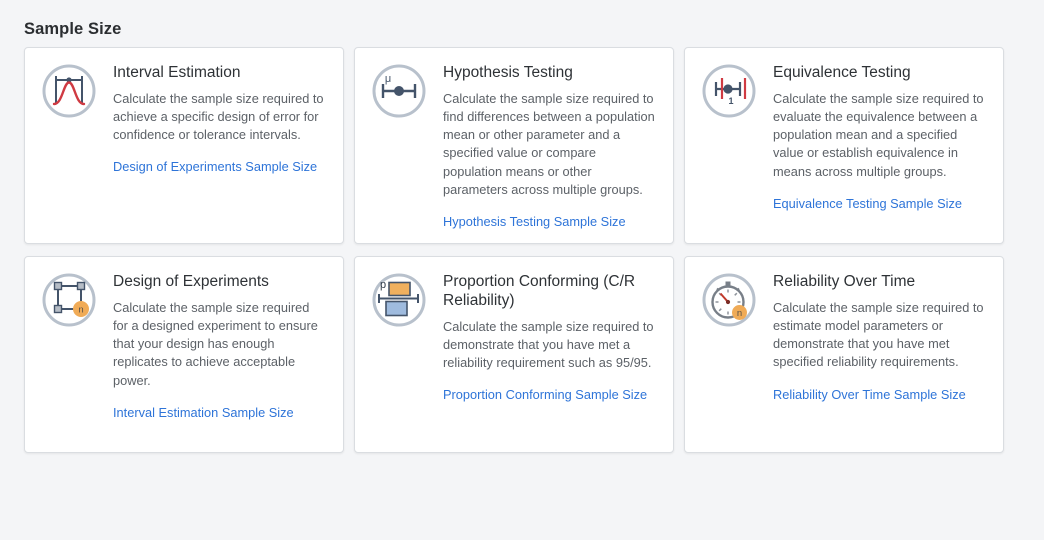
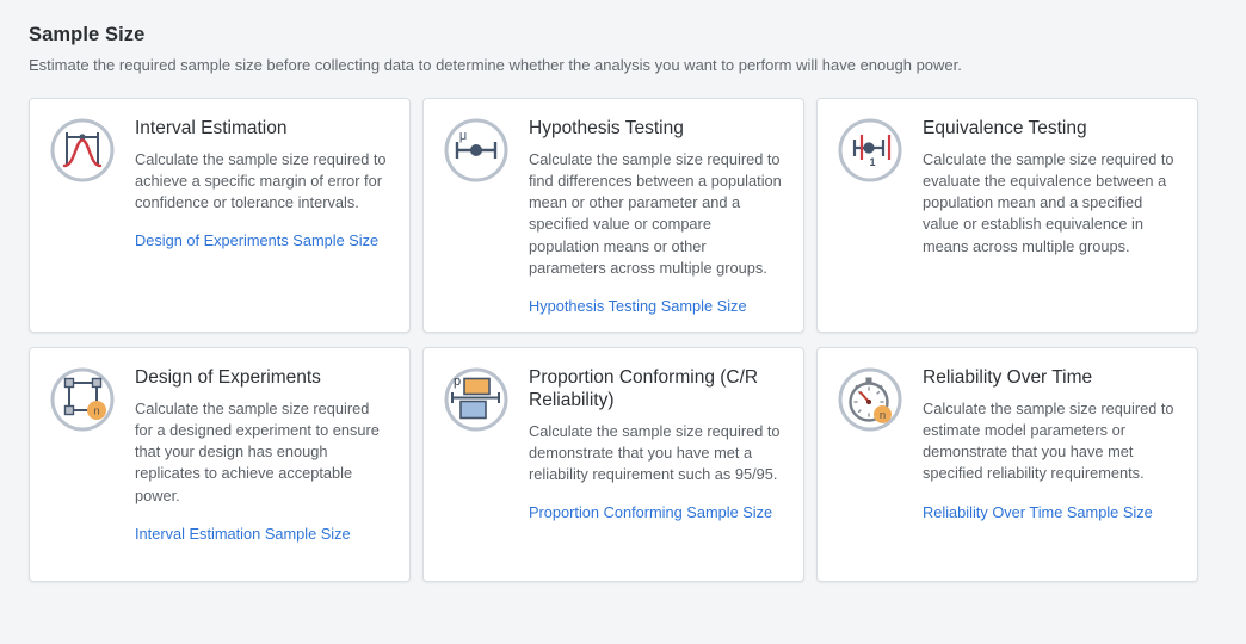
  Sample Size
+ Estimate the required sample size before collecting data to determine whether the analysis you want to perform will have enough power.
  Interval Estimation
- Calculate the sample size required to achieve a specific design of error for confidence or tolerance intervals.
+ Calculate the sample size required to achieve a specific margin of error for confidence or tolerance intervals.
  Design of Experiments Sample Size
  μ
  Hypothesis Testing
  Calculate the sample size required to find differences between a population mean or other parameter and a specified value or compare population means or other parameters across multiple groups.
  Hypothesis Testing Sample Size
  1
  Equivalence Testing
  Calculate the sample size required to evaluate the equivalence between a population mean and a specified value or establish equivalence in means across multiple groups.
- Equivalence Testing Sample Size
  n
  Design of Experiments
  Calculate the sample size required for a designed experiment to ensure that your design has enough replicates to achieve acceptable power.
  Interval Estimation Sample Size
  p
  Proportion Conforming (C/R Reliability)
  Calculate the sample size required to demonstrate that you have met a reliability requirement such as 95/95.
  Proportion Conforming Sample Size
  n
  Reliability Over Time
  Calculate the sample size required to estimate model parameters or demonstrate that you have met specified reliability requirements.
  Reliability Over Time Sample Size
